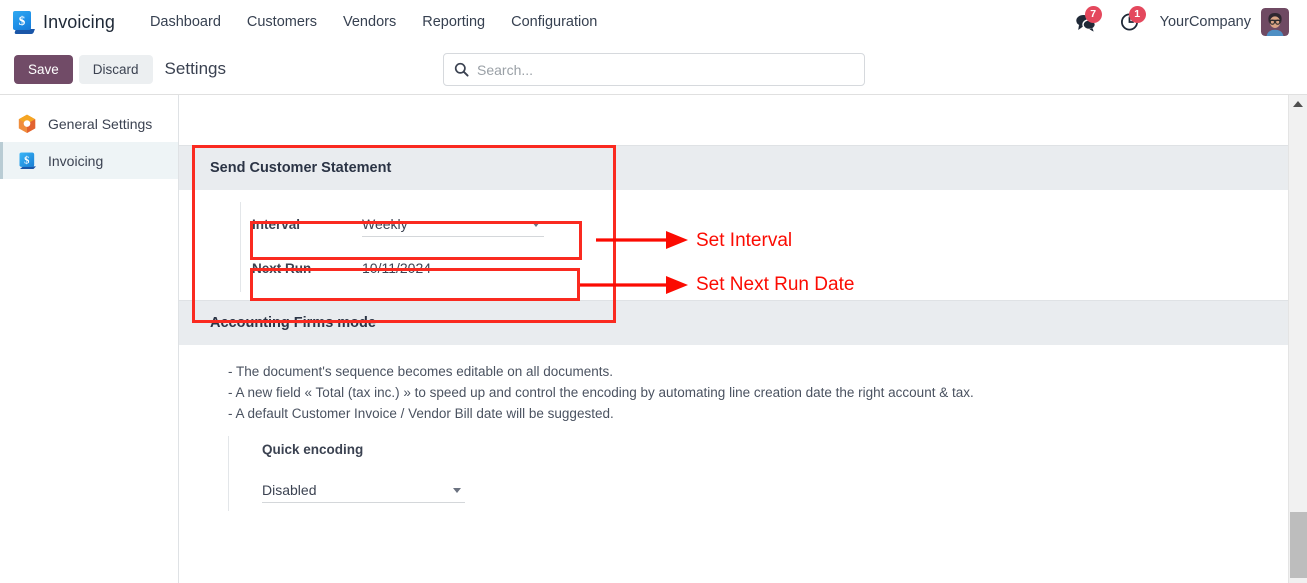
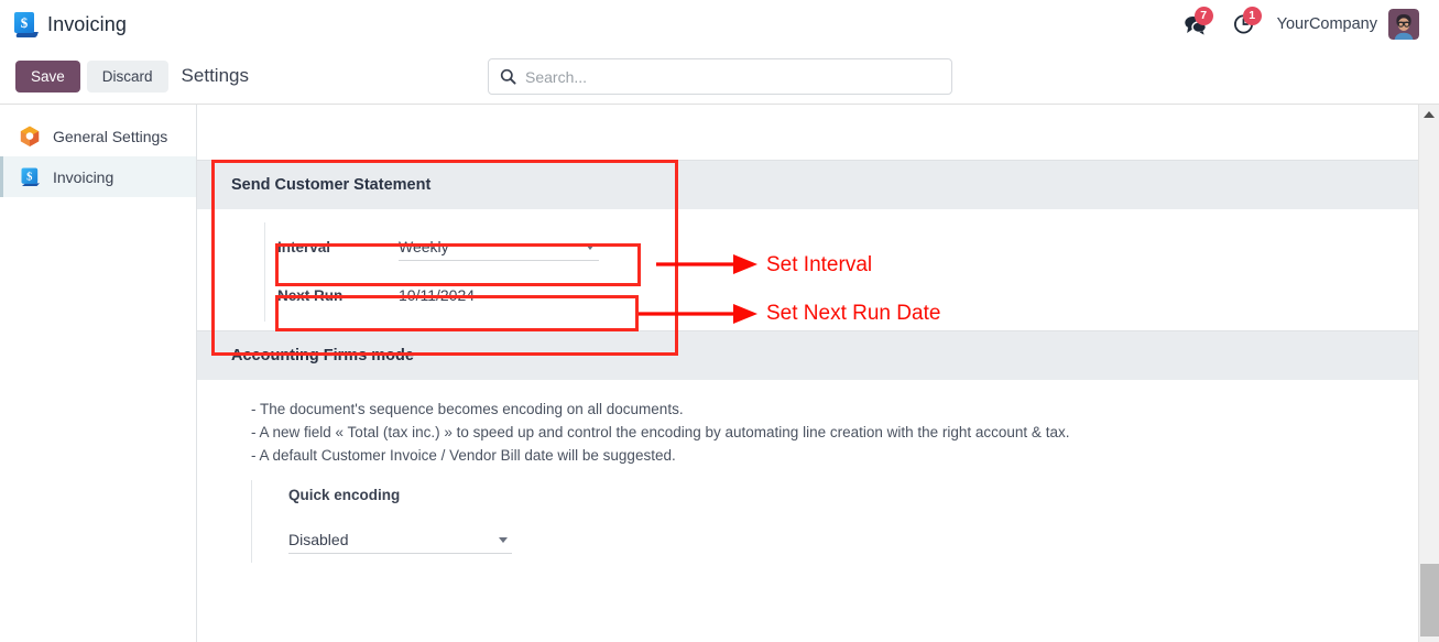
  $
  Invoicing
- Dashboard
- Customers
- Vendors
- Reporting
- Configuration
  7
  1
  YourCompany
  Save
  Discard
  Settings
  Search...
  General Settings
  $
  Invoicing
  Send Customer Statement
  Interval
  Weekly
  Next Run
  10/11/2024
  Accounting Firms mode
- - The document's sequence becomes editable on all documents.
+ - The document's sequence becomes encoding on all documents.
- - A new field « Total (tax inc.) » to speed up and control the encoding by automating line creation date the right account & tax.
+ - A new field « Total (tax inc.) » to speed up and control the encoding by automating line creation with the right account & tax.
  - A default Customer Invoice / Vendor Bill date will be suggested.
  Quick encoding
  Disabled
  Set Interval
  Set Next Run Date
